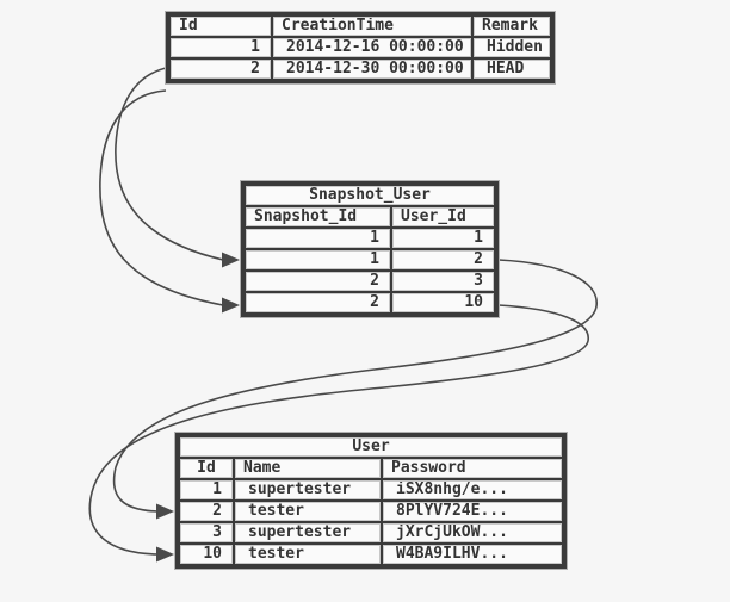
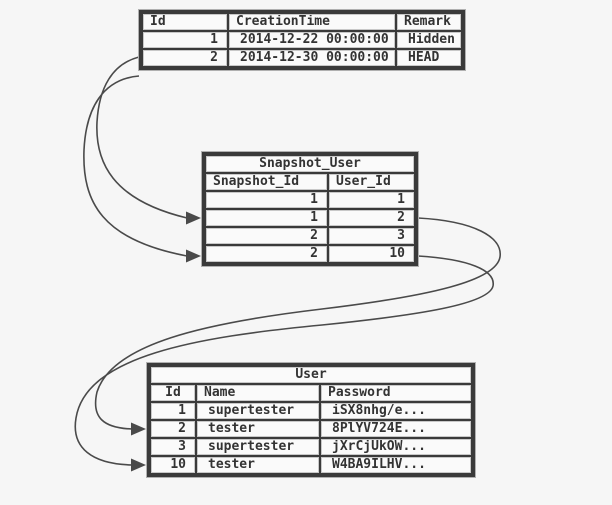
  Id	CreationTime	Remark
- 1	2014-12-16 00:00:00	Hidden
+ 1	2014-12-22 00:00:00	Hidden
  2	2014-12-30 00:00:00	HEAD
  Snapshot_User
  Snapshot_Id	User_Id
  1	1
  1	2
  2	3
  2	10
  User
  Id	Name	Password
  1	supertester	iSX8nhg/e...
  2	tester	8PlYV724E...
  3	supertester	jXrCjUkOW...
  10	tester	W4BA9ILHV...
